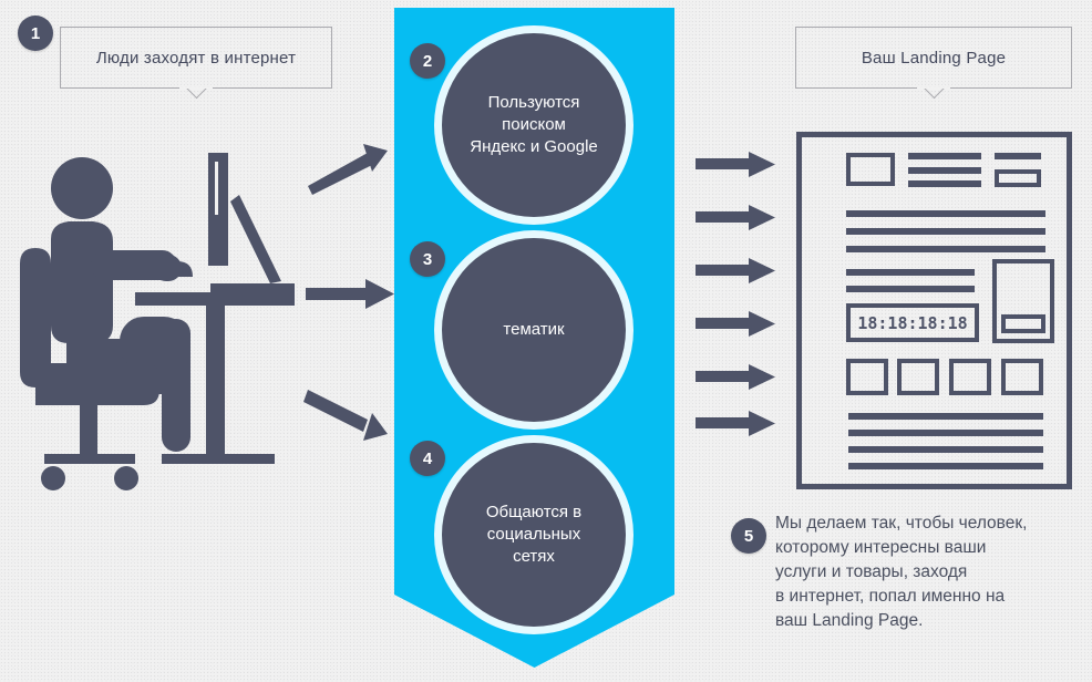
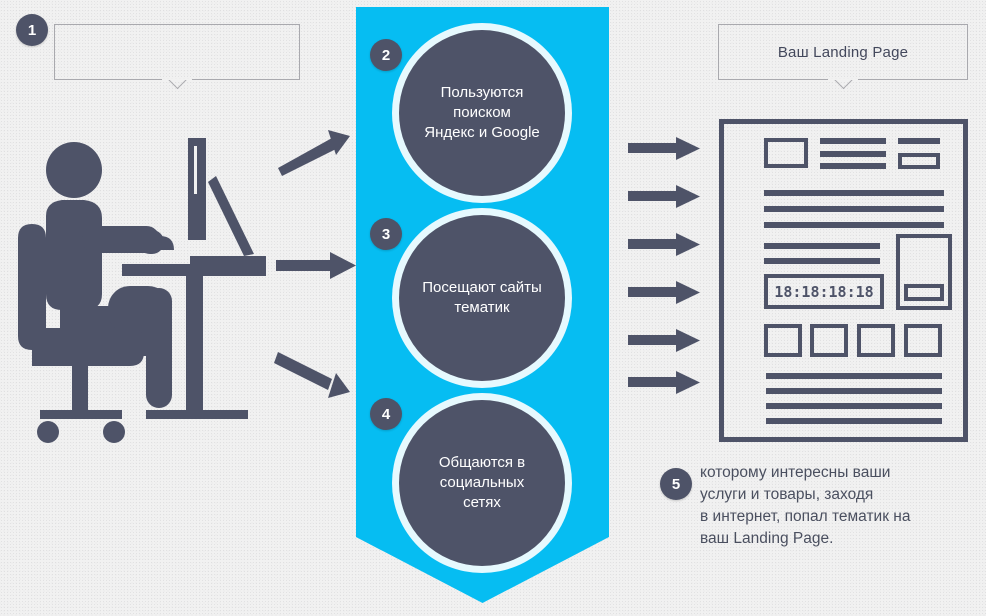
  1
- Люди заходят в интернет
  2
  Пользуются
  поиском
  Яндекс и Google
  3
+ Посещают сайты
  тематик
  4
  Общаются в
  социальных
  сетях
  Ваш Landing Page
  18:18:18:18
  5
- Мы делаем так, чтобы человек,
  которому интересны ваши
  услуги и товары, заходя
- в интернет, попал именно на
+ в интернет, попал тематик на
  ваш Landing Page.
